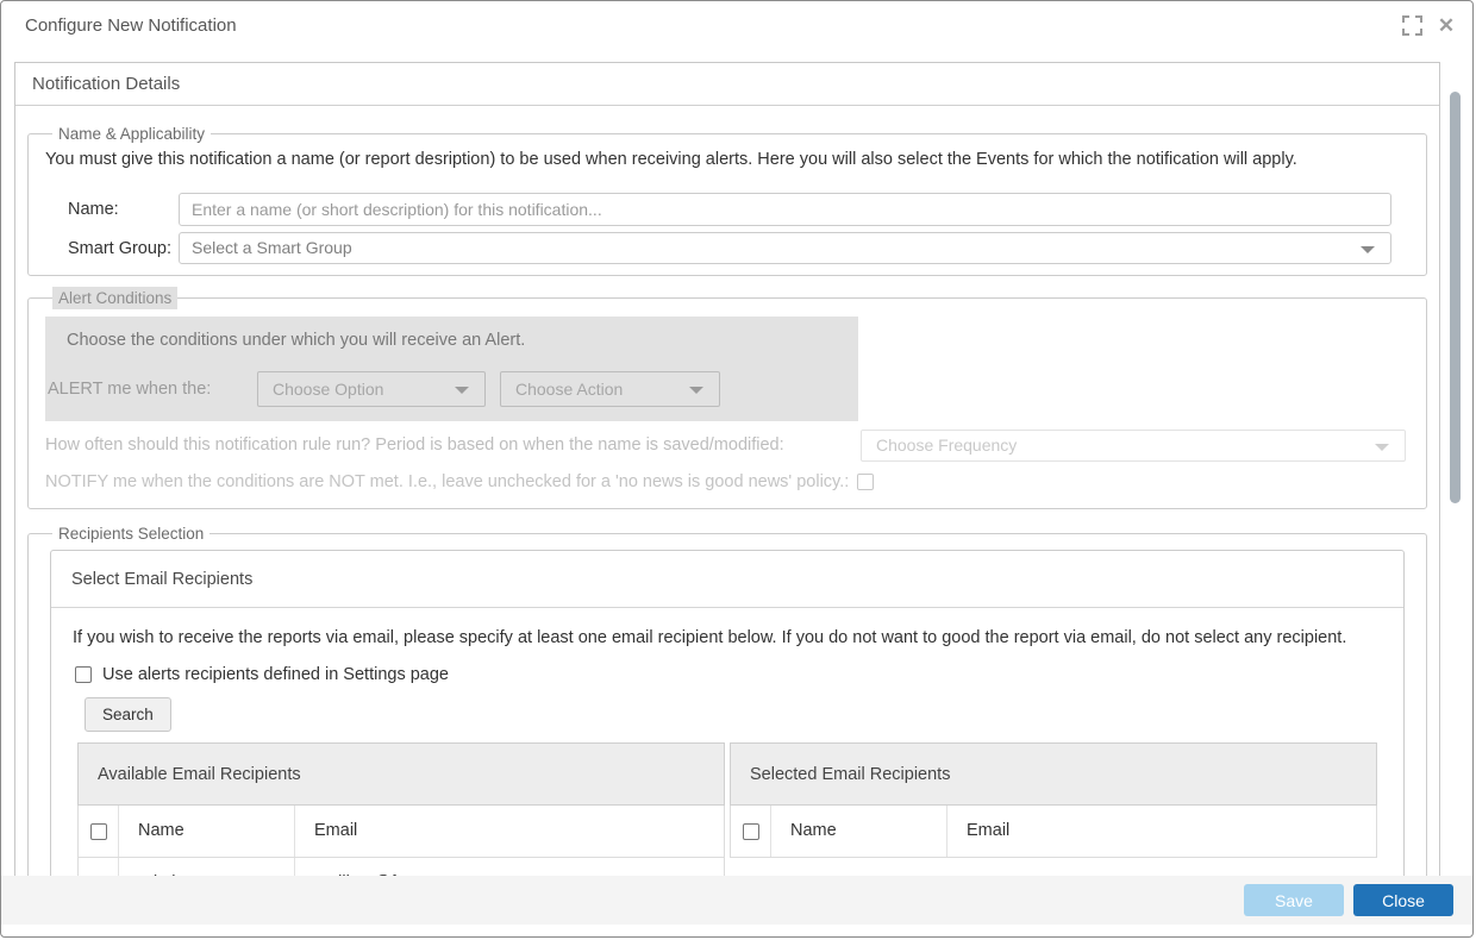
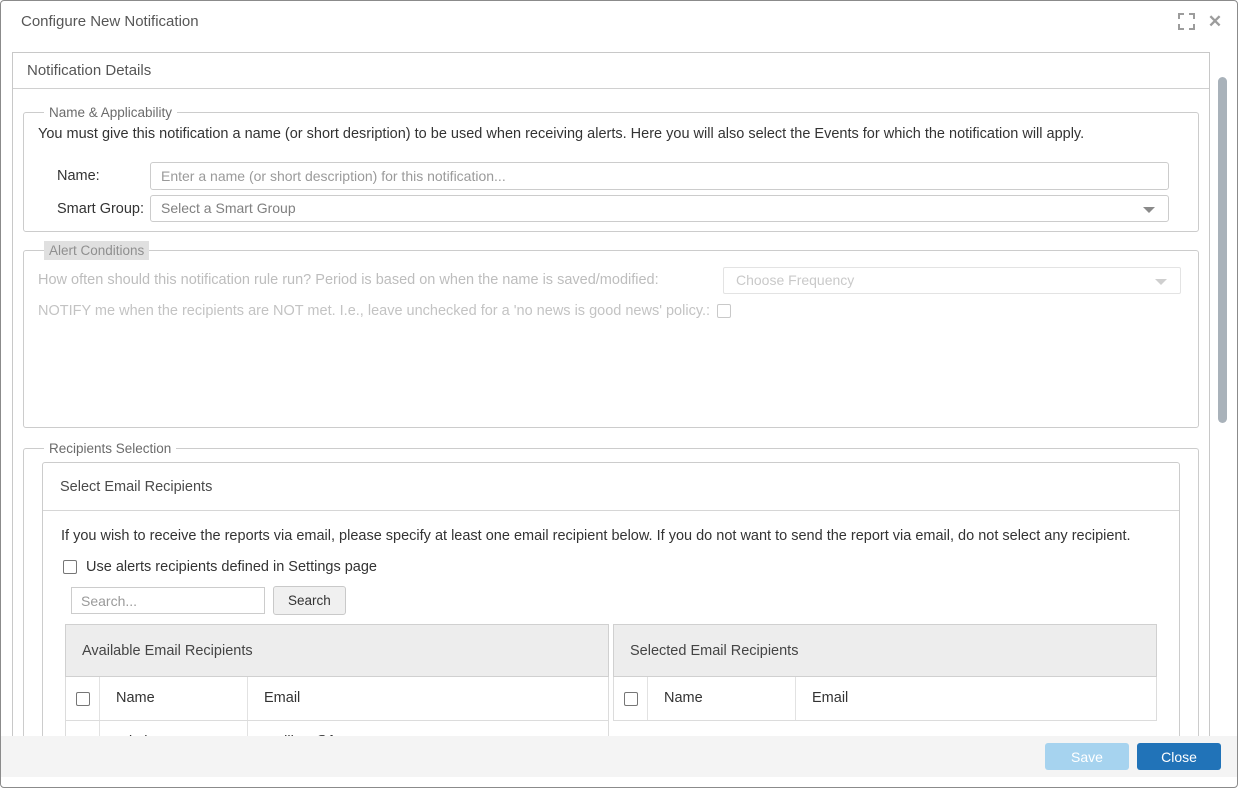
  Configure New Notification
  ✕
  Notification Details
  Name & Applicability
- You must give this notification a name (or report desription) to be used when receiving alerts. Here you will also select the Events for which the notification will apply.
+ You must give this notification a name (or short desription) to be used when receiving alerts. Here you will also select the Events for which the notification will apply.
  Name:
  Enter a name (or short description) for this notification...
  Smart Group:
  Select a Smart Group
  Alert Conditions
- Choose the conditions under which you will receive an Alert.
- ALERT me when the:
- Choose Option
- Choose Action
  How often should this notification rule run? Period is based on when the name is saved/modified:
  Choose Frequency
- NOTIFY me when the conditions are NOT met. I.e., leave unchecked for a 'no news is good news' policy.:
+ NOTIFY me when the recipients are NOT met. I.e., leave unchecked for a 'no news is good news' policy.:
  Recipients Selection
  Select Email Recipients
- If you wish to receive the reports via email, please specify at least one email recipient below. If you do not want to good the report via email, do not select any recipient.
+ If you wish to receive the reports via email, please specify at least one email recipient below. If you do not want to send the report via email, do not select any recipient.
  Use alerts recipients defined in Settings page
+ Search...
  Search
  Available Email Recipients
  Name
  Email
  Selected Email Recipients
  Name
  Email
  Save
  Close
